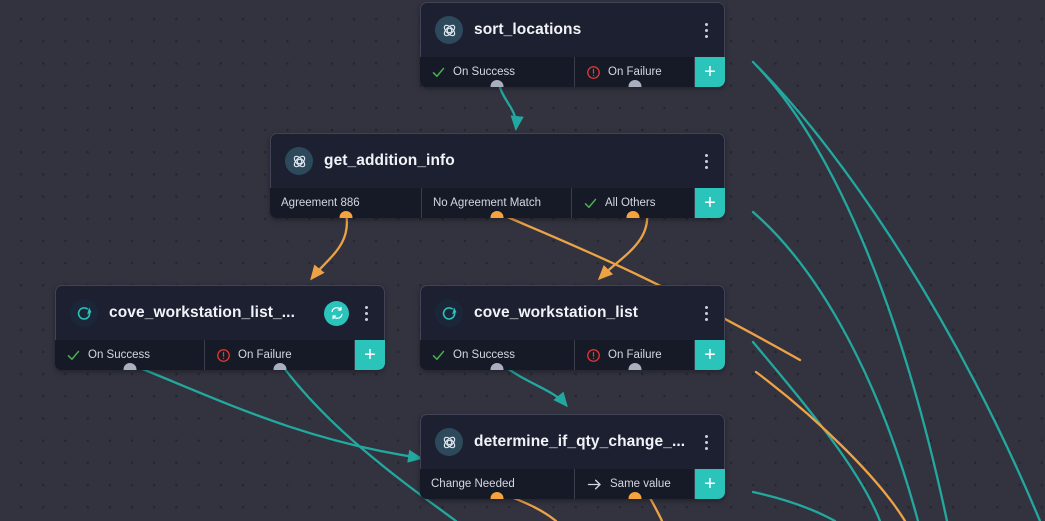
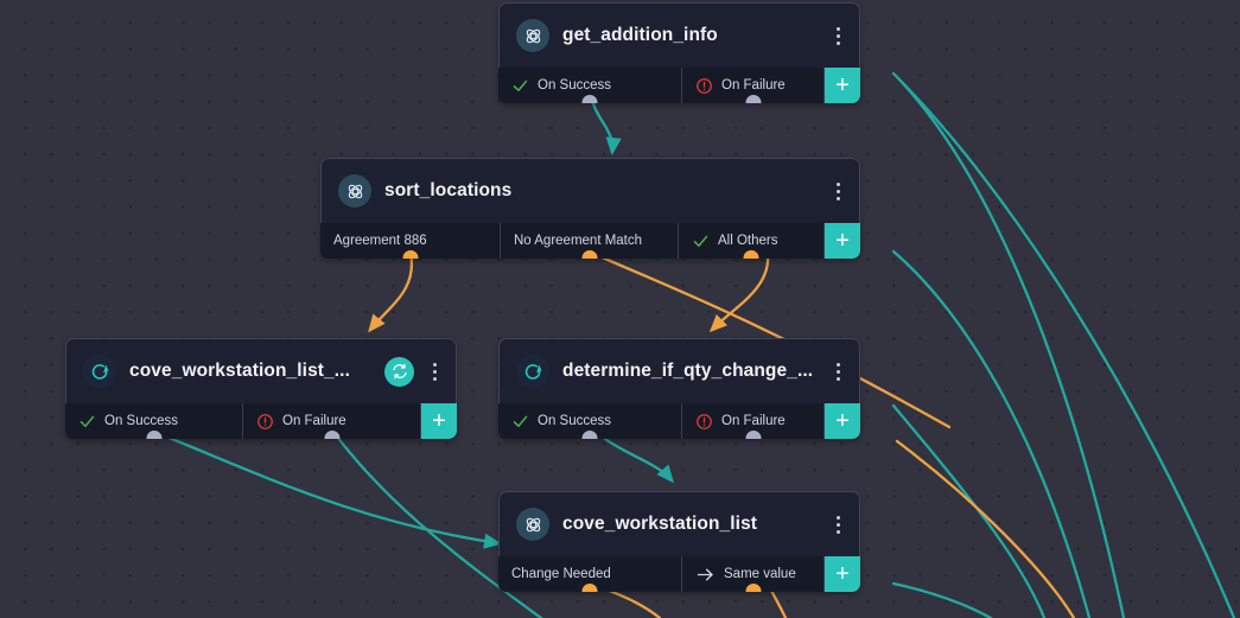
- sort_locations
+ get_addition_info
  On Success
  On Failure
  +
- get_addition_info
+ sort_locations
  Agreement 886
  No Agreement Match
  All Others
  +
  cove_workstation_list_...
  On Success
  On Failure
  +
- cove_workstation_list
+ determine_if_qty_change_...
  On Success
  On Failure
  +
- determine_if_qty_change_...
+ cove_workstation_list
  Change Needed
  Same value
  +
